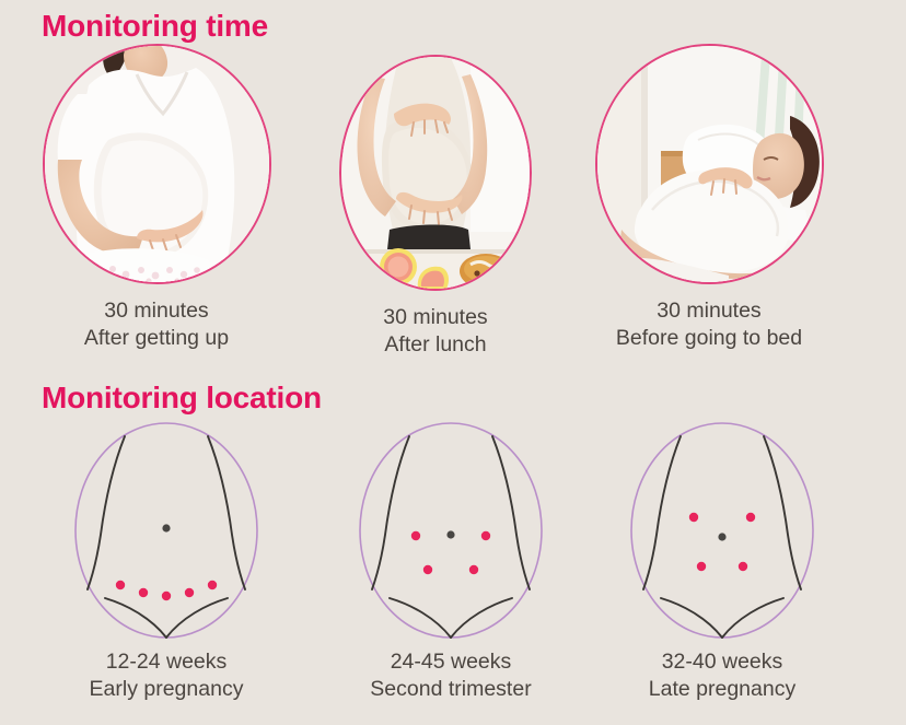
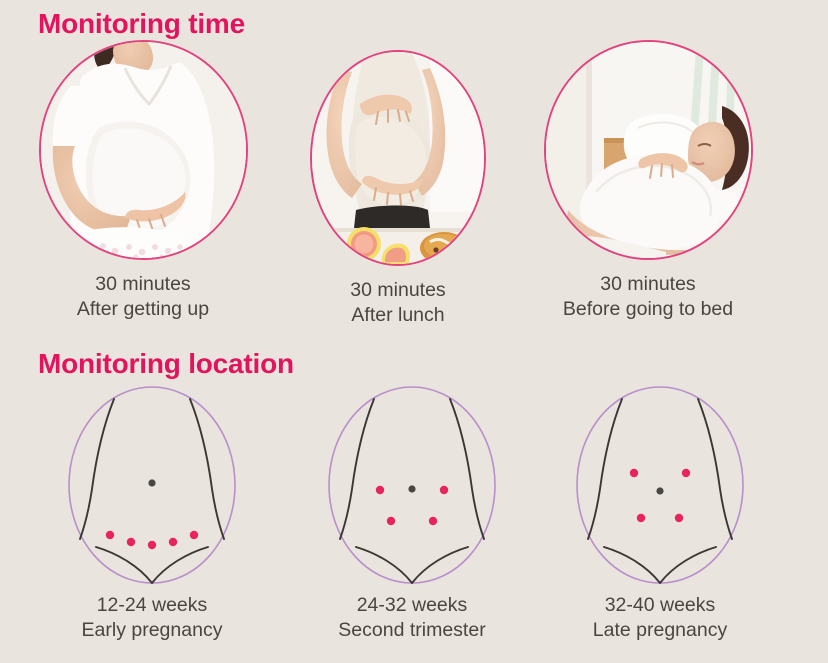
  Monitoring time
  Monitoring location
  30 minutes
  After getting up
  30 minutes
  After lunch
  30 minutes
  Before going to bed
  12-24 weeks
  Early pregnancy
- 24-45 weeks
+ 24-32 weeks
  Second trimester
  32-40 weeks
  Late pregnancy
